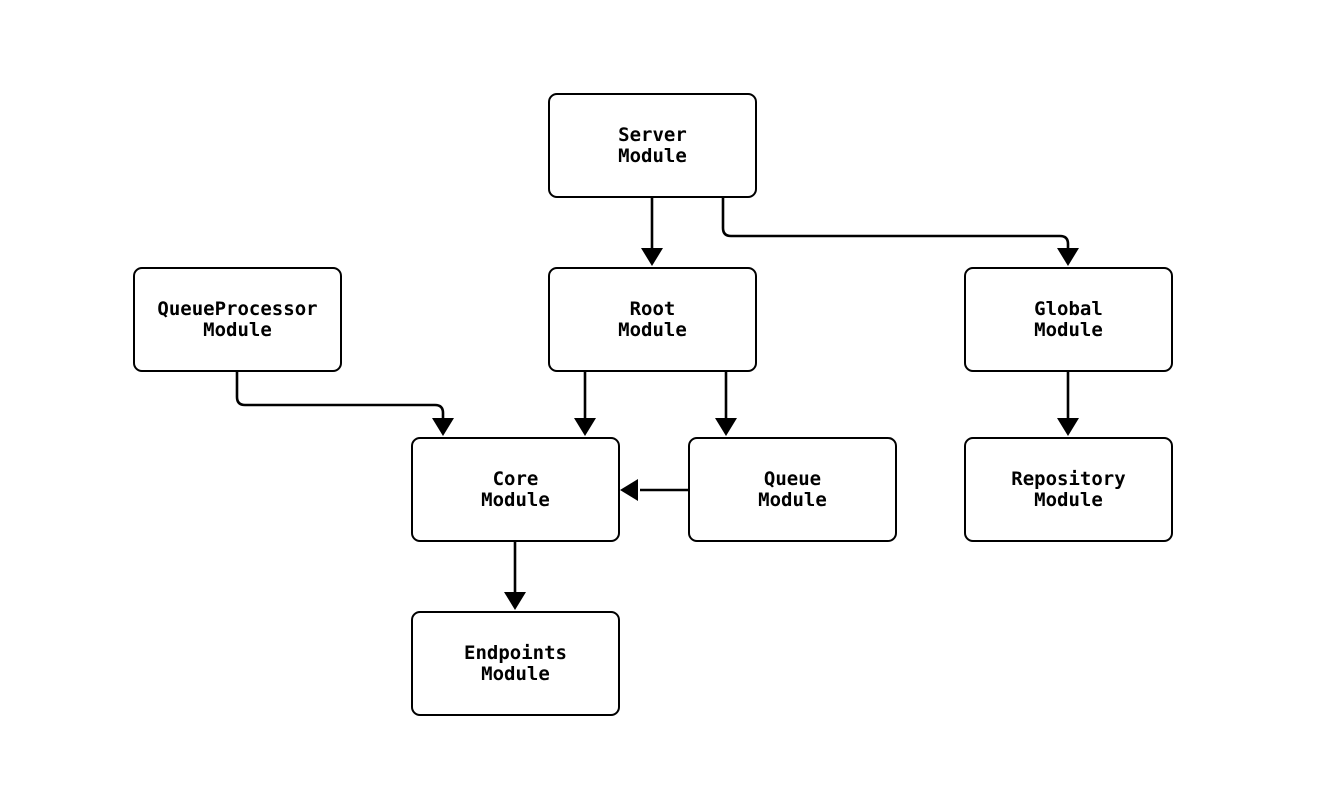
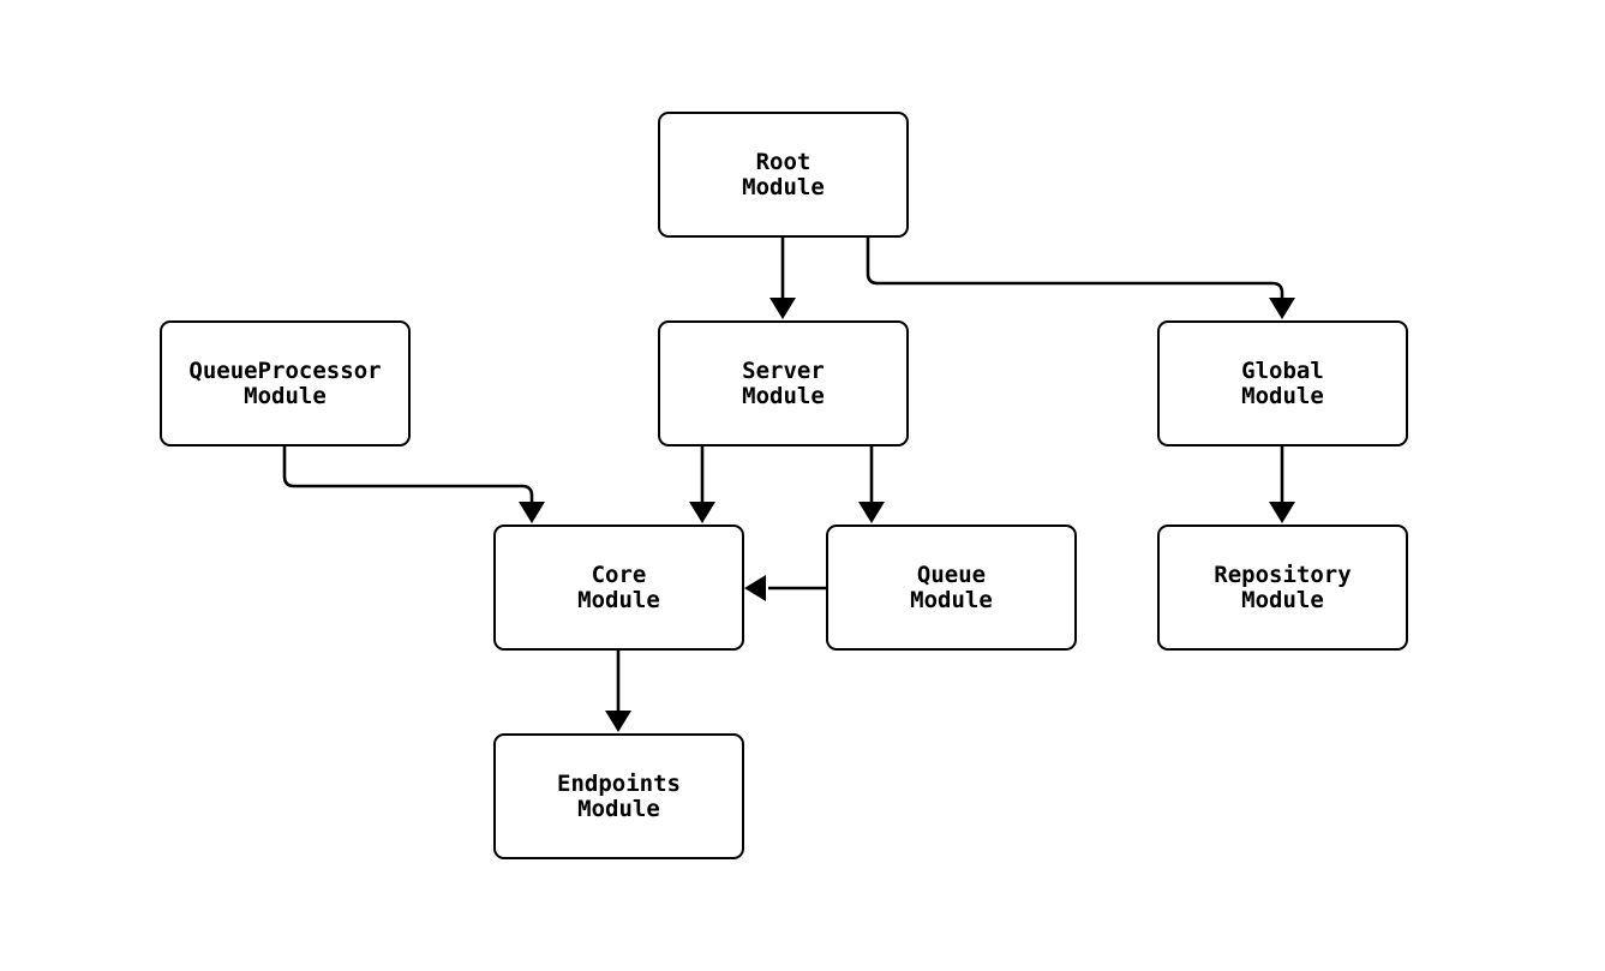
- Server
+ Root
  Module
  QueueProcessor
  Module
- Root
+ Server
  Module
  Global
  Module
  Core
  Module
  Queue
  Module
  Repository
  Module
  Endpoints
  Module
